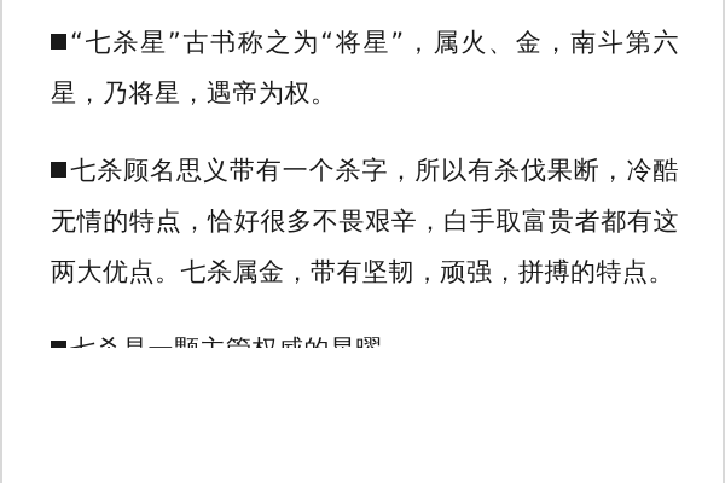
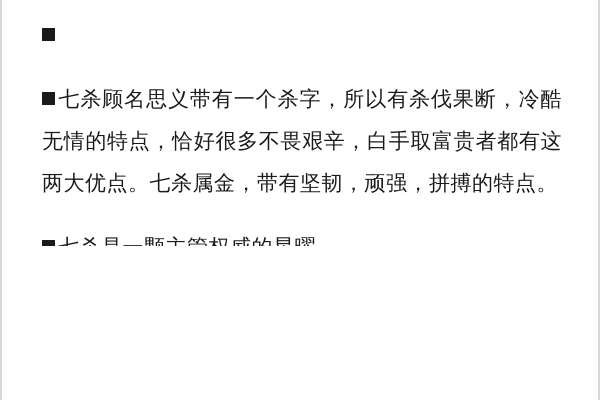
- “七杀星”古书称之为“将星”，属火、金，南斗第六星，乃将星，遇帝为权。
  七杀顾名思义带有一个杀字，所以有杀伐果断，冷酷无情的特点，恰好很多不畏艰辛，白手取富贵者都有这两大优点。七杀属金，带有坚韧，顽强，拼搏的特点。
